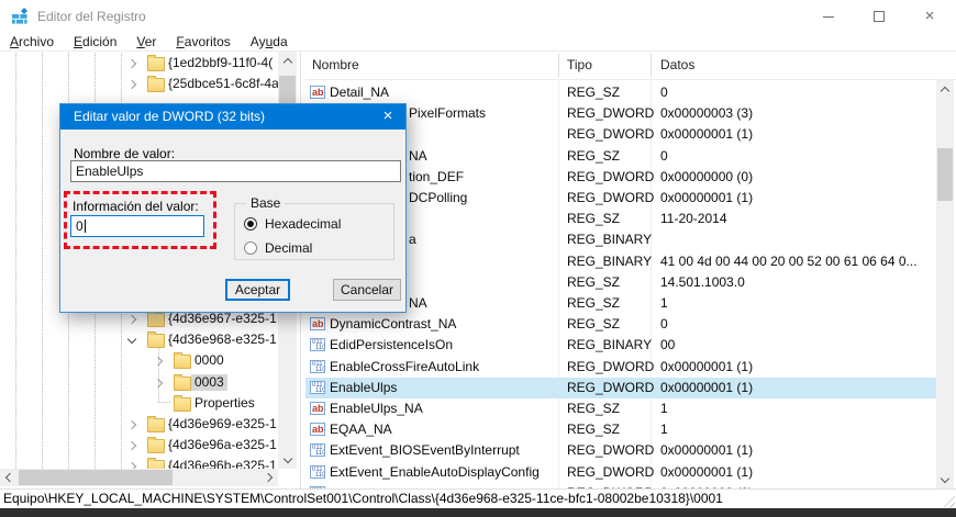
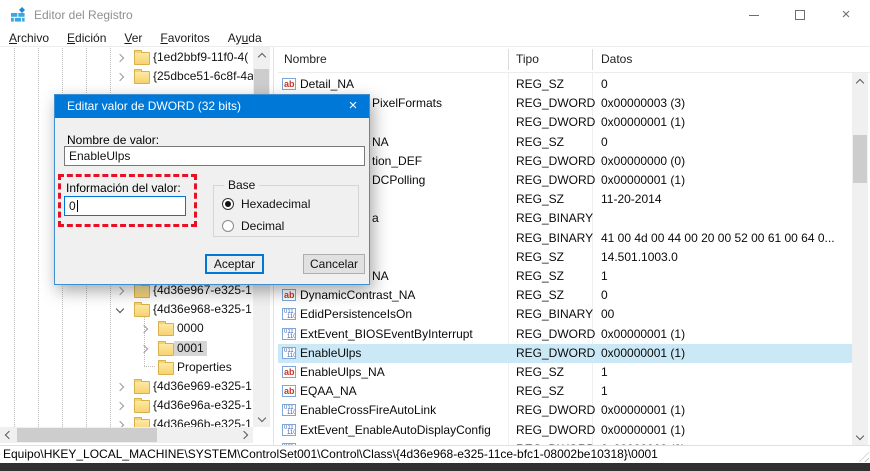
  Editor del Registro
  ×
  Archivo Edición Ver Favoritos Ayuda
  {1ed2bbf9-11f0-4(
  {25dbce51-6c8f-4a
  {4d36e967-e325-1
  {4d36e968-e325-1
  0000
- 0003
+ 0001
  Properties
  {4d36e969-e325-1
  {4d36e96a-e325-1
  {4d36e96b-e325-1
  Detail_NA
  REG_SZ
  0
  PixelFormats
  REG_DWORD
  0x00000003 (3)
  REG_DWORD
  0x00000001 (1)
  NA
  REG_SZ
  0
  tion_DEF
  REG_DWORD
  0x00000000 (0)
  DCPolling
  REG_DWORD
  0x00000001 (1)
  REG_SZ
  11-20-2014
  a
  REG_BINARY
  REG_BINARY
- 41 00 4d 00 44 00 20 00 52 00 61 06 64 0...
+ 41 00 4d 00 44 00 20 00 52 00 61 00 64 0...
  REG_SZ
  14.501.1003.0
  NA
  REG_SZ
  1
  DynamicContrast_NA
  REG_SZ
  0
  EdidPersistenceIsOn
  REG_BINARY
  00
- EnableCrossFireAutoLink
+ ExtEvent_BIOSEventByInterrupt
  REG_DWORD
  0x00000001 (1)
  EnableUlps
  REG_DWORD
  0x00000001 (1)
  EnableUlps_NA
  REG_SZ
  1
  EQAA_NA
  REG_SZ
  1
- ExtEvent_BIOSEventByInterrupt
+ EnableCrossFireAutoLink
  REG_DWORD
  0x00000001 (1)
  ExtEvent_EnableAutoDisplayConfig
  REG_DWORD
  0x00000001 (1)
  Nombre
  Tipo
  Datos
  Equipo\HKEY_LOCAL_MACHINE\SYSTEM\ControlSet001\Control\Class\{4d36e968-e325-11ce-bfc1-08002be10318}\0001
  Editar valor de DWORD (32 bits)
  ×
  Nombre de valor:
  EnableUlps
  Información del valor:
  0
  Base
  Hexadecimal
  Decimal
  Aceptar
  Cancelar
